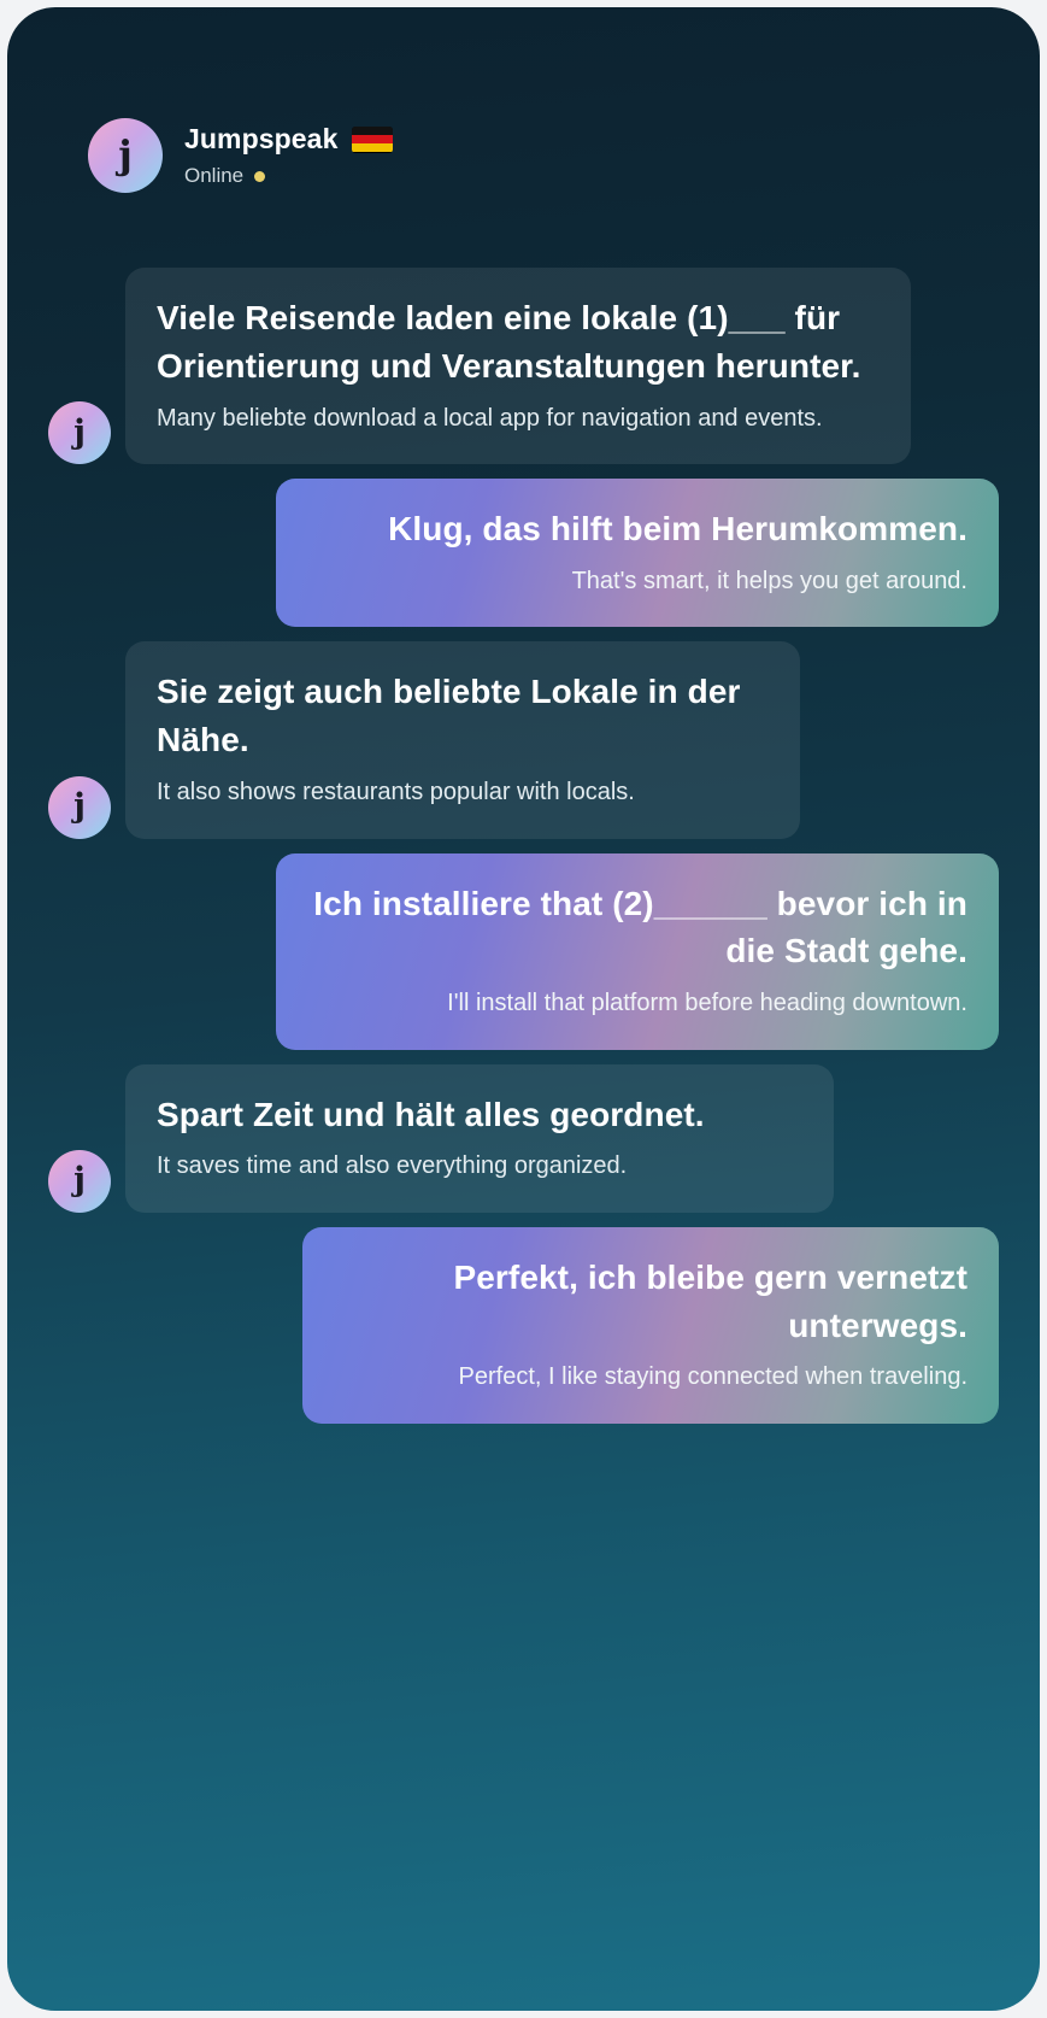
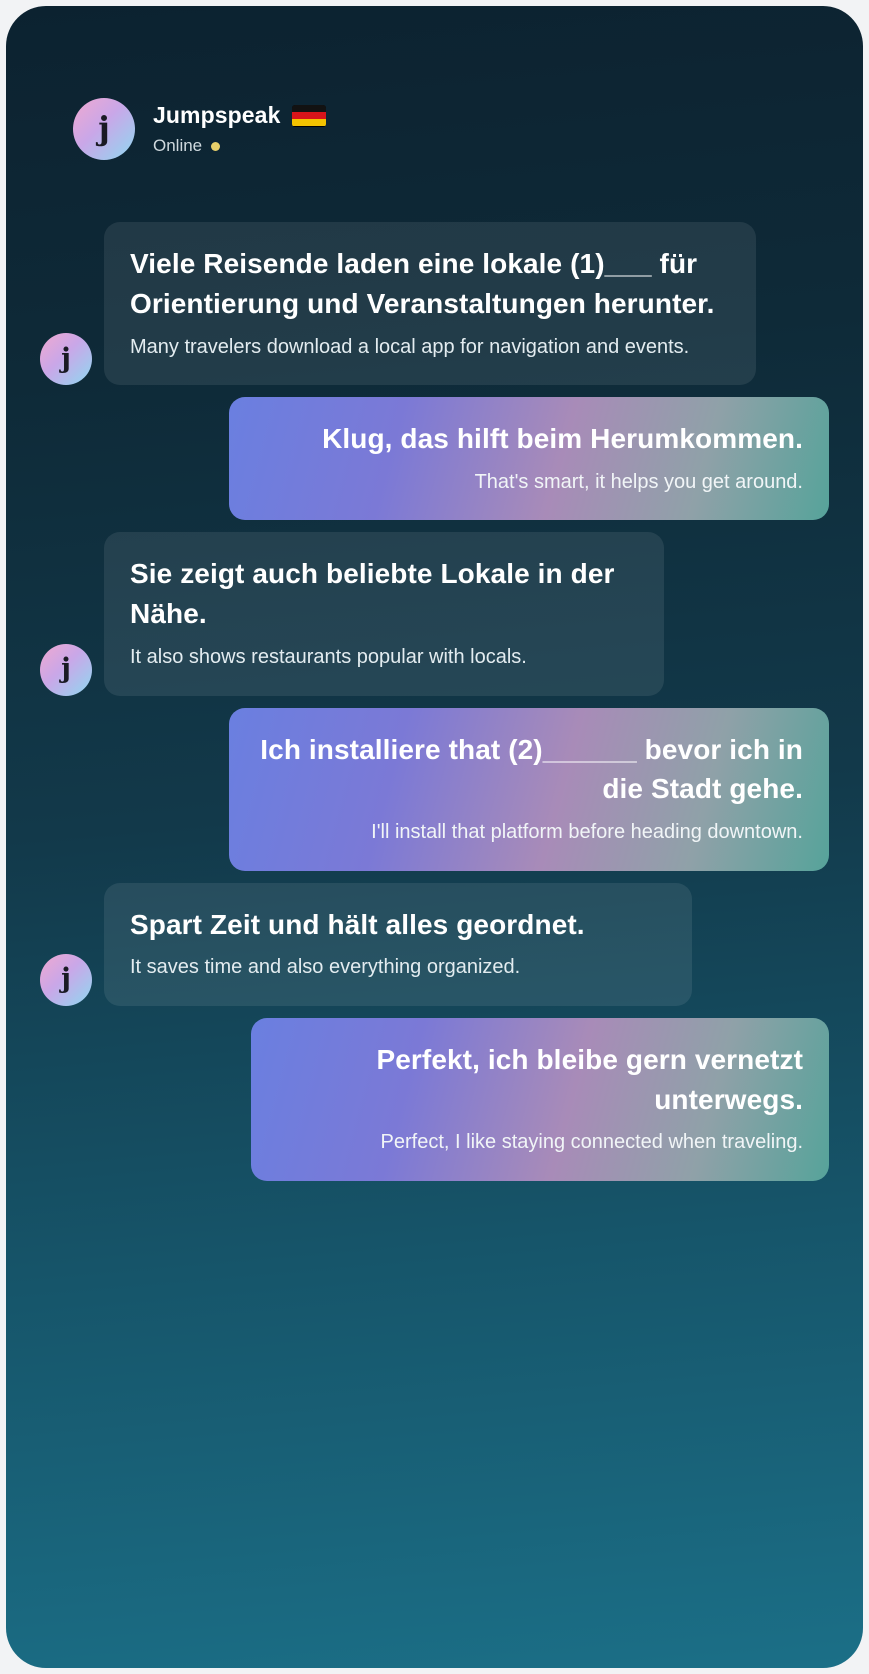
  j
  Jumpspeak
  Online
  j
  Viele Reisende laden eine lokale (1)___ für Orientierung und Veranstaltungen herunter.
- Many beliebte download a local app for navigation and events.
+ Many travelers download a local app for navigation and events.
  Klug, das hilft beim Herumkommen.
  That's smart, it helps you get around.
  j
  Sie zeigt auch beliebte Lokale in der Nähe.
  It also shows restaurants popular with locals.
  Ich installiere that (2)______ bevor ich in die Stadt gehe.
  I'll install that platform before heading downtown.
  j
  Spart Zeit und hält alles geordnet.
  It saves time and also everything organized.
  Perfekt, ich bleibe gern vernetzt unterwegs.
  Perfect, I like staying connected when traveling.
